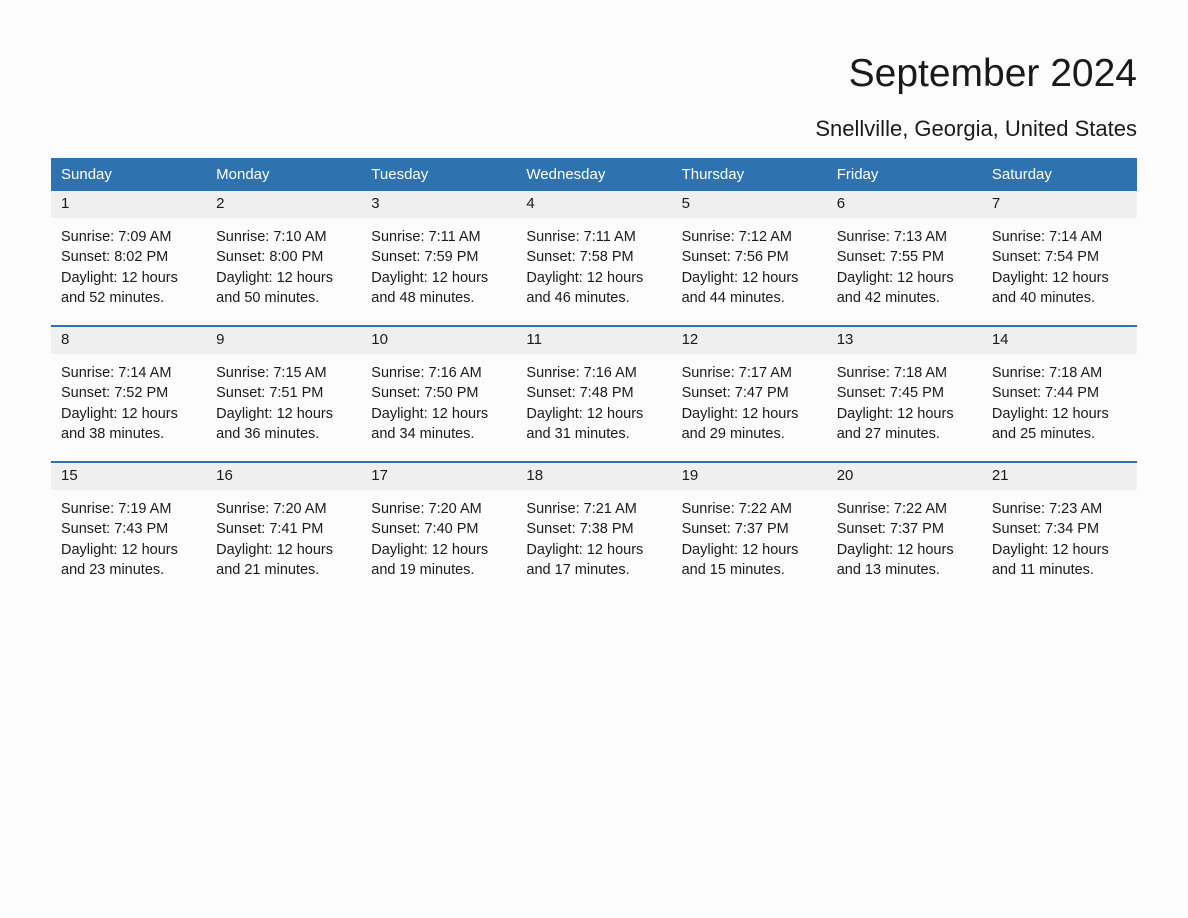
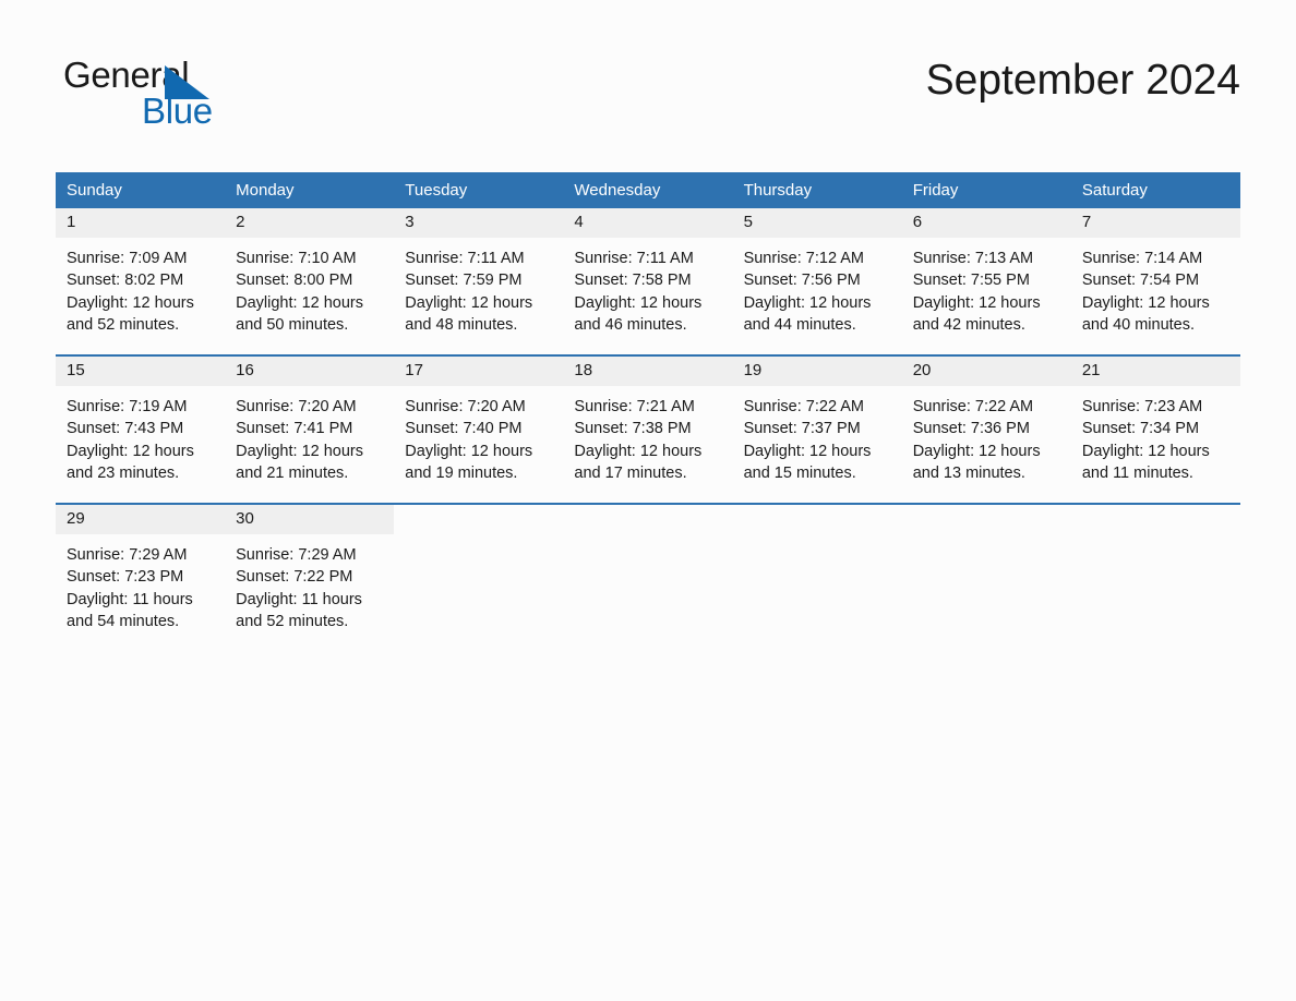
+ General
+ Blue
  September 2024
- Snellville, Georgia, United States
  Sunday	Monday	Tuesday	Wednesday	Thursday	Friday	Saturday
  1 Sunrise: 7:09 AM Sunset: 8:02 PM Daylight: 12 hours and 52 minutes.	2 Sunrise: 7:10 AM Sunset: 8:00 PM Daylight: 12 hours and 50 minutes.	3 Sunrise: 7:11 AM Sunset: 7:59 PM Daylight: 12 hours and 48 minutes.	4 Sunrise: 7:11 AM Sunset: 7:58 PM Daylight: 12 hours and 46 minutes.	5 Sunrise: 7:12 AM Sunset: 7:56 PM Daylight: 12 hours and 44 minutes.	6 Sunrise: 7:13 AM Sunset: 7:55 PM Daylight: 12 hours and 42 minutes.	7 Sunrise: 7:14 AM Sunset: 7:54 PM Daylight: 12 hours and 40 minutes.
- 8 Sunrise: 7:14 AM Sunset: 7:52 PM Daylight: 12 hours and 38 minutes.	9 Sunrise: 7:15 AM Sunset: 7:51 PM Daylight: 12 hours and 36 minutes.	10 Sunrise: 7:16 AM Sunset: 7:50 PM Daylight: 12 hours and 34 minutes.	11 Sunrise: 7:16 AM Sunset: 7:48 PM Daylight: 12 hours and 31 minutes.	12 Sunrise: 7:17 AM Sunset: 7:47 PM Daylight: 12 hours and 29 minutes.	13 Sunrise: 7:18 AM Sunset: 7:45 PM Daylight: 12 hours and 27 minutes.	14 Sunrise: 7:18 AM Sunset: 7:44 PM Daylight: 12 hours and 25 minutes.
- 15 Sunrise: 7:19 AM Sunset: 7:43 PM Daylight: 12 hours and 23 minutes.	16 Sunrise: 7:20 AM Sunset: 7:41 PM Daylight: 12 hours and 21 minutes.	17 Sunrise: 7:20 AM Sunset: 7:40 PM Daylight: 12 hours and 19 minutes.	18 Sunrise: 7:21 AM Sunset: 7:38 PM Daylight: 12 hours and 17 minutes.	19 Sunrise: 7:22 AM Sunset: 7:37 PM Daylight: 12 hours and 15 minutes.	20 Sunrise: 7:22 AM Sunset: 7:37 PM Daylight: 12 hours and 13 minutes.	21 Sunrise: 7:23 AM Sunset: 7:34 PM Daylight: 12 hours and 11 minutes.
+ 15 Sunrise: 7:19 AM Sunset: 7:43 PM Daylight: 12 hours and 23 minutes.	16 Sunrise: 7:20 AM Sunset: 7:41 PM Daylight: 12 hours and 21 minutes.	17 Sunrise: 7:20 AM Sunset: 7:40 PM Daylight: 12 hours and 19 minutes.	18 Sunrise: 7:21 AM Sunset: 7:38 PM Daylight: 12 hours and 17 minutes.	19 Sunrise: 7:22 AM Sunset: 7:37 PM Daylight: 12 hours and 15 minutes.	20 Sunrise: 7:22 AM Sunset: 7:36 PM Daylight: 12 hours and 13 minutes.	21 Sunrise: 7:23 AM Sunset: 7:34 PM Daylight: 12 hours and 11 minutes.
+ 29 Sunrise: 7:29 AM Sunset: 7:23 PM Daylight: 11 hours and 54 minutes.	30 Sunrise: 7:29 AM Sunset: 7:22 PM Daylight: 11 hours and 52 minutes.
